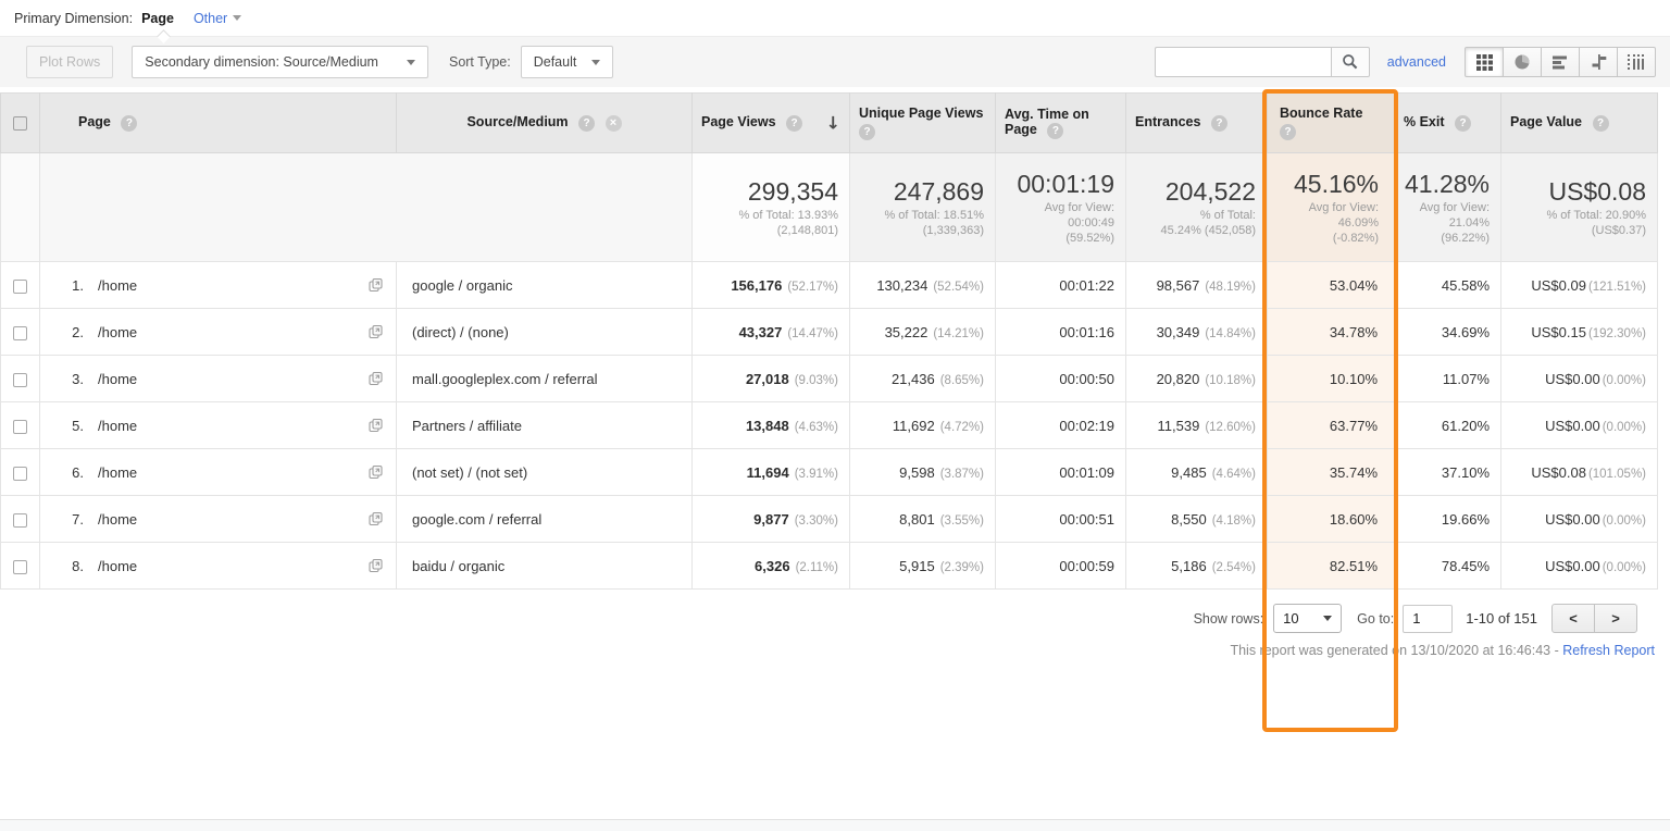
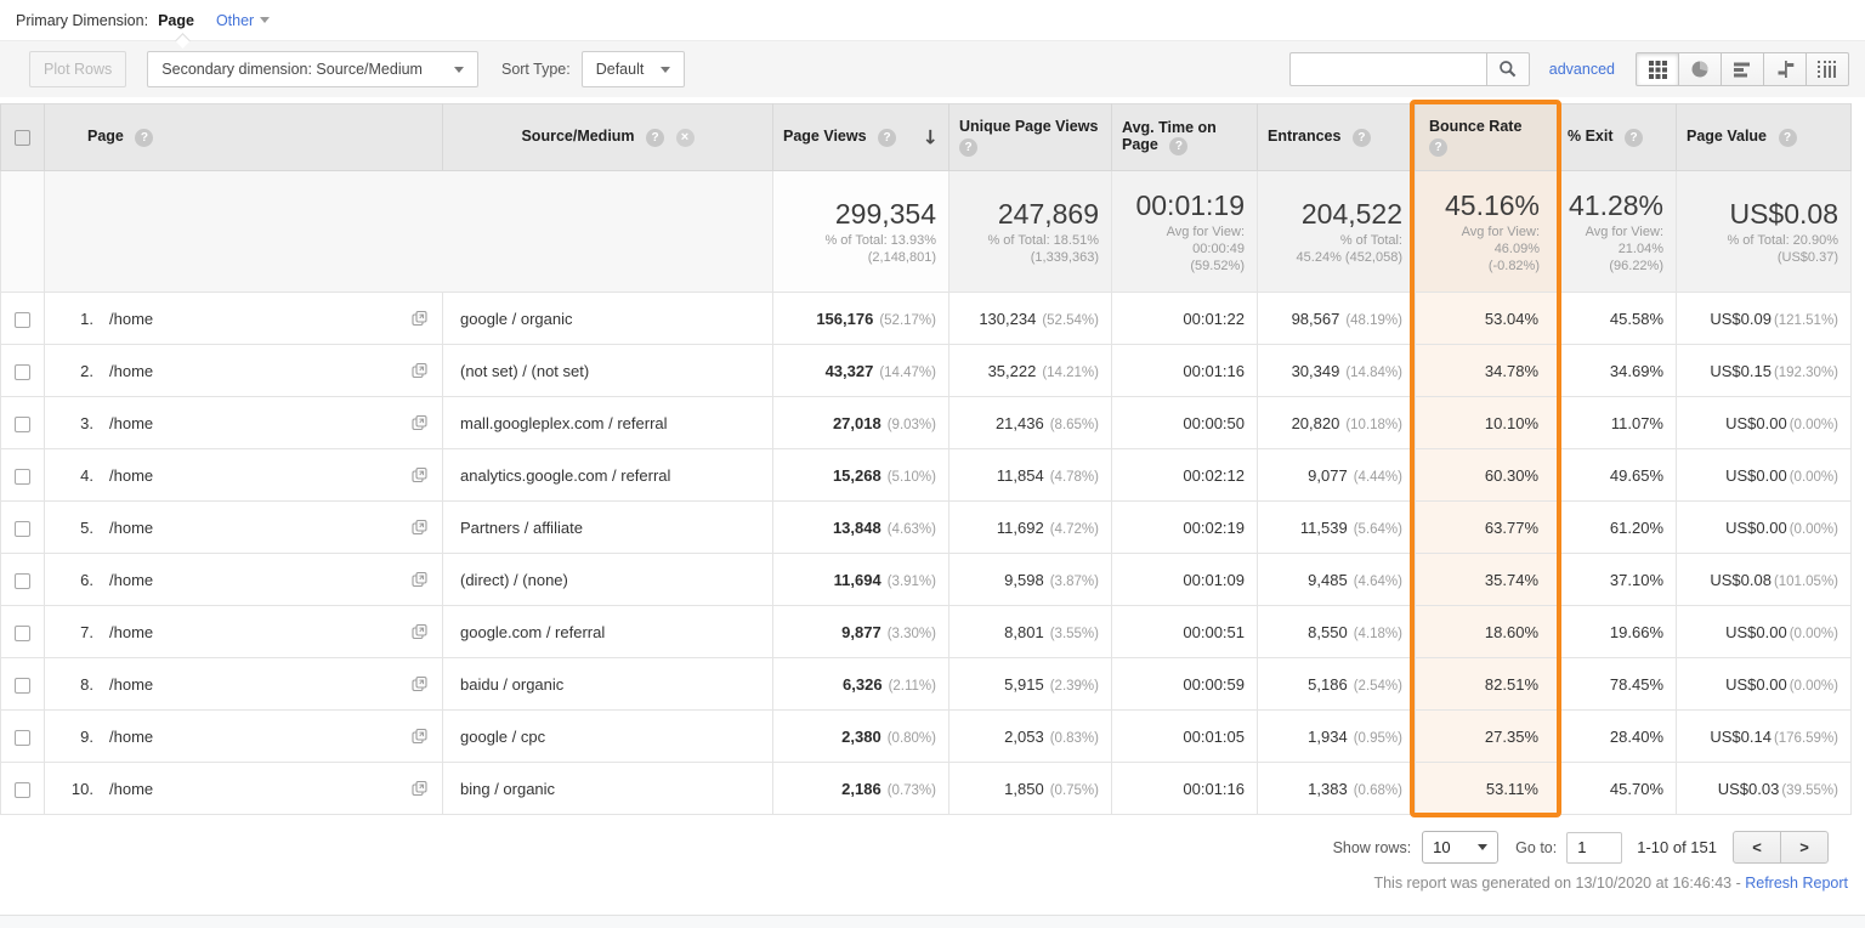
  Primary Dimension:
  Page
  Other
  Plot Rows
  Secondary dimension: Source/Medium
  Sort Type:
  Default
  advanced
  	Page ?	Source/Medium ? ×	Page Views ? ↓	Unique Page Views ?	Avg. Time on Page ?	Entrances ?	Bounce Rate ?	% Exit ?	Page Value ?
  		299,354 % of Total: 13.93%(2,148,801)	247,869 % of Total: 18.51%(1,339,363)	00:01:19 Avg for View:00:00:49(59.52%)	204,522 % of Total:45.24% (452,058)	45.16% Avg for View:46.09%(-0.82%)	41.28% Avg for View:21.04%(96.22%)	US$0.08 % of Total: 20.90%(US$0.37)
  	1. /home	google / organic	156,176 (52.17%)	130,234 (52.54%)	00:01:22	98,567 (48.19%)	53.04%	45.58%	US$0.09 (121.51%)
- 	2. /home	(direct) / (none)	43,327 (14.47%)	35,222 (14.21%)	00:01:16	30,349 (14.84%)	34.78%	34.69%	US$0.15 (192.30%)
+ 	2. /home	(not set) / (not set)	43,327 (14.47%)	35,222 (14.21%)	00:01:16	30,349 (14.84%)	34.78%	34.69%	US$0.15 (192.30%)
  	3. /home	mall.googleplex.com / referral	27,018 (9.03%)	21,436 (8.65%)	00:00:50	20,820 (10.18%)	10.10%	11.07%	US$0.00 (0.00%)
+ 	4. /home	analytics.google.com / referral	15,268 (5.10%)	11,854 (4.78%)	00:02:12	9,077 (4.44%)	60.30%	49.65%	US$0.00 (0.00%)
- 	5. /home	Partners / affiliate	13,848 (4.63%)	11,692 (4.72%)	00:02:19	11,539 (12.60%)	63.77%	61.20%	US$0.00 (0.00%)
+ 	5. /home	Partners / affiliate	13,848 (4.63%)	11,692 (4.72%)	00:02:19	11,539 (5.64%)	63.77%	61.20%	US$0.00 (0.00%)
- 	6. /home	(not set) / (not set)	11,694 (3.91%)	9,598 (3.87%)	00:01:09	9,485 (4.64%)	35.74%	37.10%	US$0.08 (101.05%)
+ 	6. /home	(direct) / (none)	11,694 (3.91%)	9,598 (3.87%)	00:01:09	9,485 (4.64%)	35.74%	37.10%	US$0.08 (101.05%)
  	7. /home	google.com / referral	9,877 (3.30%)	8,801 (3.55%)	00:00:51	8,550 (4.18%)	18.60%	19.66%	US$0.00 (0.00%)
  	8. /home	baidu / organic	6,326 (2.11%)	5,915 (2.39%)	00:00:59	5,186 (2.54%)	82.51%	78.45%	US$0.00 (0.00%)
+ 	9. /home	google / cpc	2,380 (0.80%)	2,053 (0.83%)	00:01:05	1,934 (0.95%)	27.35%	28.40%	US$0.14 (176.59%)
+ 	10. /home	bing / organic	2,186 (0.73%)	1,850 (0.75%)	00:01:16	1,383 (0.68%)	53.11%	45.70%	US$0.03 (39.55%)
  Show rows:
  10
  Go to:
  1
  1-10 of 151
  <
  >
  This report was generated on 13/10/2020 at 16:46:43 - Refresh Report
